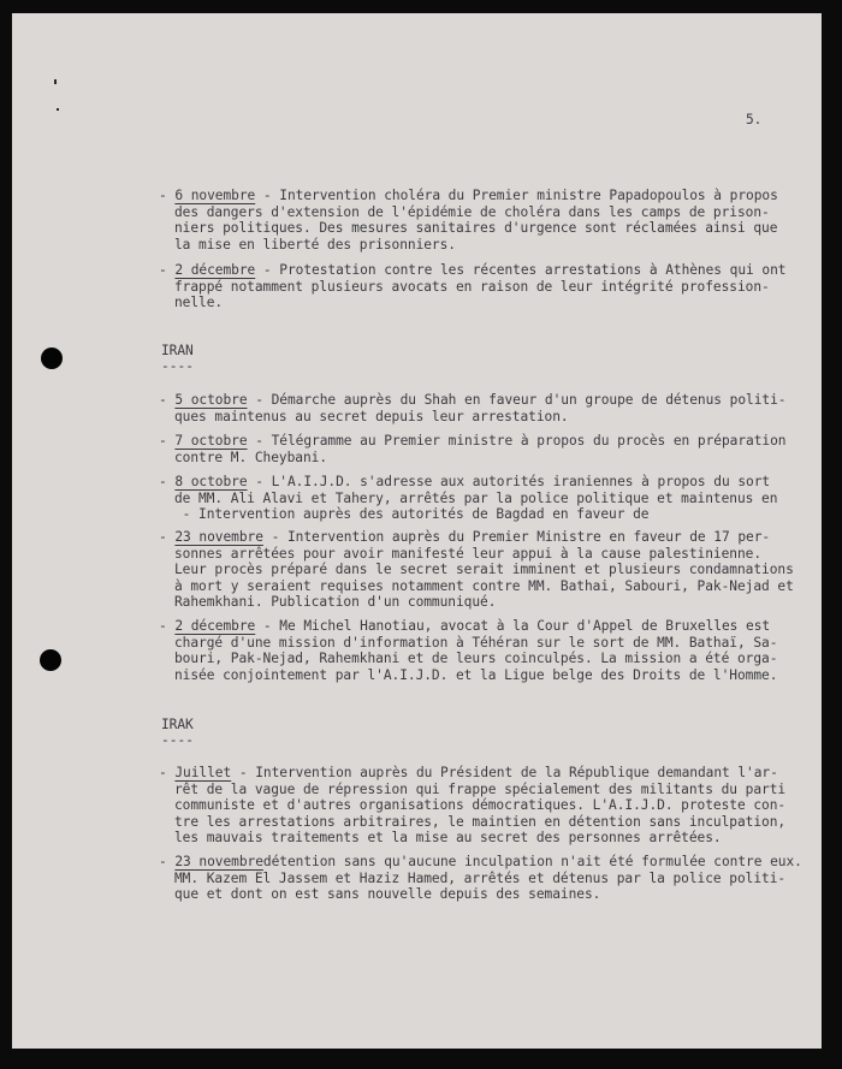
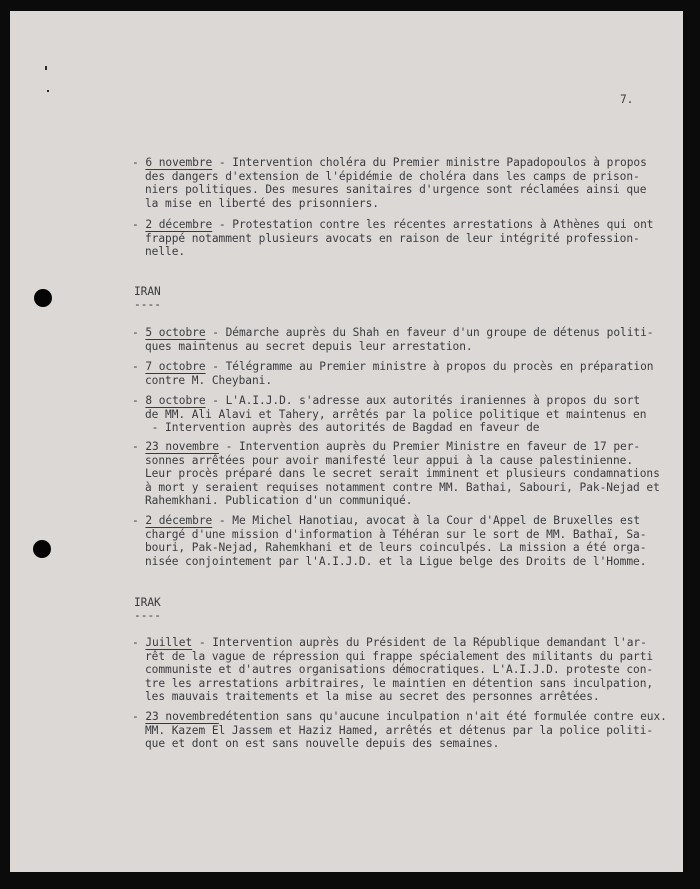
- 5.
+ 7.
  - 6 novembre - Intervention choléra du Premier ministre Papadopoulos à propos
  des dangers d'extension de l'épidémie de choléra dans les camps de prison-
  niers politiques. Des mesures sanitaires d'urgence sont réclamées ainsi que
  la mise en liberté des prisonniers.
  - 2 décembre - Protestation contre les récentes arrestations à Athènes qui ont
  frappé notamment plusieurs avocats en raison de leur intégrité profession-
  nelle.
  IRAN
  ----
  - 5 octobre - Démarche auprès du Shah en faveur d'un groupe de détenus politi-
  ques maintenus au secret depuis leur arrestation.
  - 7 octobre - Télégramme au Premier ministre à propos du procès en préparation
  contre M. Cheybani.
  - 8 octobre - L'A.I.J.D. s'adresse aux autorités iraniennes à propos du sort
  de MM. Ali Alavi et Tahery, arrêtés par la police politique et maintenus en
  - Intervention auprès des autorités de Bagdad en faveur de
  - 23 novembre - Intervention auprès du Premier Ministre en faveur de 17 per-
  sonnes arrêtées pour avoir manifesté leur appui à la cause palestinienne.
  Leur procès préparé dans le secret serait imminent et plusieurs condamnations
  à mort y seraient requises notamment contre MM. Bathai, Sabouri, Pak-Nejad et
  Rahemkhani. Publication d'un communiqué.
  - 2 décembre - Me Michel Hanotiau, avocat à la Cour d'Appel de Bruxelles est
  chargé d'une mission d'information à Téhéran sur le sort de MM. Bathaï, Sa-
  bouri, Pak-Nejad, Rahemkhani et de leurs coinculpés. La mission a été orga-
  nisée conjointement par l'A.I.J.D. et la Ligue belge des Droits de l'Homme.
  IRAK
  ----
  - Juillet - Intervention auprès du Président de la République demandant l'ar-
  rêt de la vague de répression qui frappe spécialement des militants du parti
  communiste et d'autres organisations démocratiques. L'A.I.J.D. proteste con-
  tre les arrestations arbitraires, le maintien en détention sans inculpation,
  les mauvais traitements et la mise au secret des personnes arrêtées.
  - 23 novembredétention sans qu'aucune inculpation n'ait été formulée contre eux.
  MM. Kazem El Jassem et Haziz Hamed, arrêtés et détenus par la police politi-
  que et dont on est sans nouvelle depuis des semaines.
